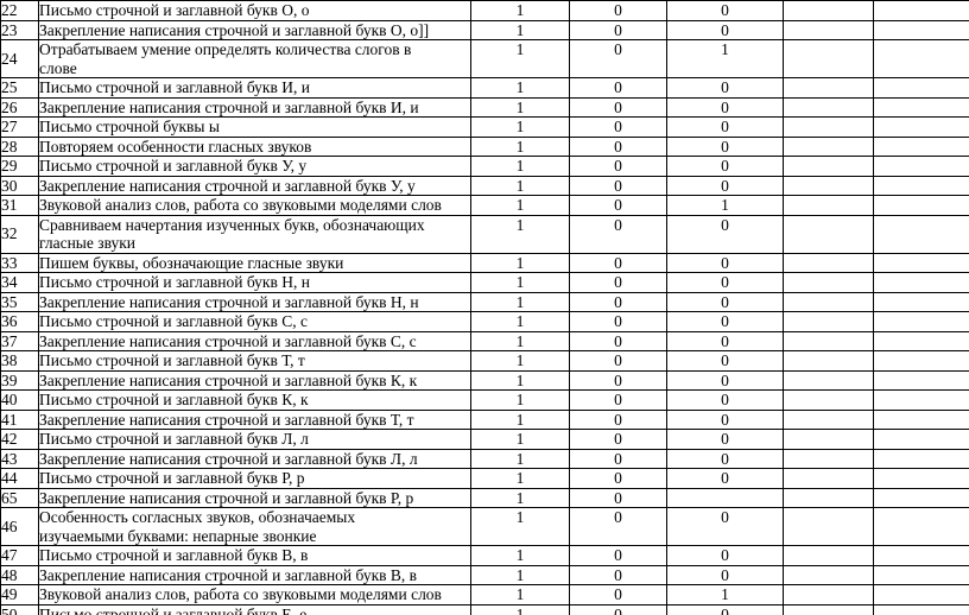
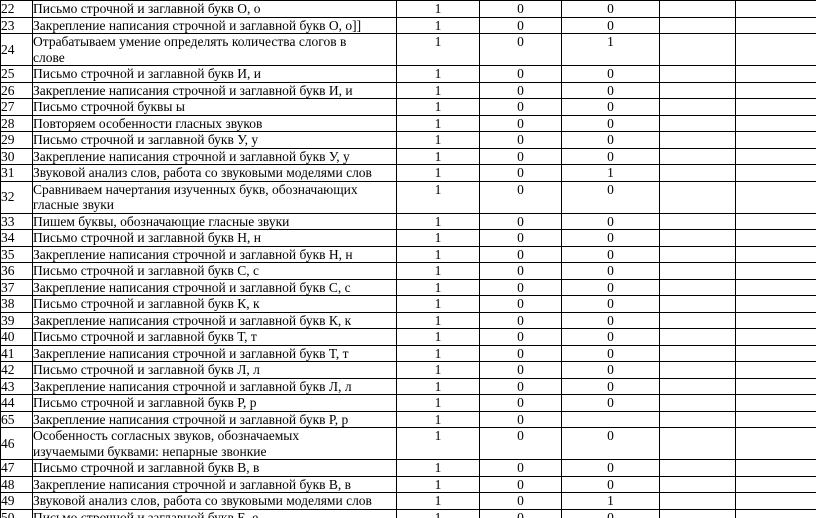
  22	Письмо строчной и заглавной букв О, о	1	0	0
  23	Закрепление написания строчной и заглавной букв О, о]]	1	0	0
  24	Отрабатываем умение определять количества слогов в слове	1	0	1
  25	Письмо строчной и заглавной букв И, и	1	0	0
  26	Закрепление написания строчной и заглавной букв И, и	1	0	0
  27	Письмо строчной буквы ы	1	0	0
  28	Повторяем особенности гласных звуков	1	0	0
  29	Письмо строчной и заглавной букв У, у	1	0	0
  30	Закрепление написания строчной и заглавной букв У, у	1	0	0
  31	Звуковой анализ слов, работа со звуковыми моделями слов	1	0	1
  32	Сравниваем начертания изученных букв, обозначающих гласные звуки	1	0	0
  33	Пишем буквы, обозначающие гласные звуки	1	0	0
  34	Письмо строчной и заглавной букв Н, н	1	0	0
  35	Закрепление написания строчной и заглавной букв Н, н	1	0	0
  36	Письмо строчной и заглавной букв С, с	1	0	0
  37	Закрепление написания строчной и заглавной букв С, с	1	0	0
- 38	Письмо строчной и заглавной букв Т, т	1	0	0
+ 38	Письмо строчной и заглавной букв К, к	1	0	0
  39	Закрепление написания строчной и заглавной букв К, к	1	0	0
- 40	Письмо строчной и заглавной букв К, к	1	0	0
+ 40	Письмо строчной и заглавной букв Т, т	1	0	0
  41	Закрепление написания строчной и заглавной букв Т, т	1	0	0
  42	Письмо строчной и заглавной букв Л, л	1	0	0
  43	Закрепление написания строчной и заглавной букв Л, л	1	0	0
  44	Письмо строчной и заглавной букв Р, р	1	0	0
  65	Закрепление написания строчной и заглавной букв Р, р	1	0
  46	Особенность согласных звуков, обозначаемых изучаемыми буквами: непарные звонкие	1	0	0
  47	Письмо строчной и заглавной букв В, в	1	0	0
  48	Закрепление написания строчной и заглавной букв В, в	1	0	0
  49	Звуковой анализ слов, работа со звуковыми моделями слов	1	0	1
  50	Письмо строчной и заглавной букв Е, е	1	0	0
